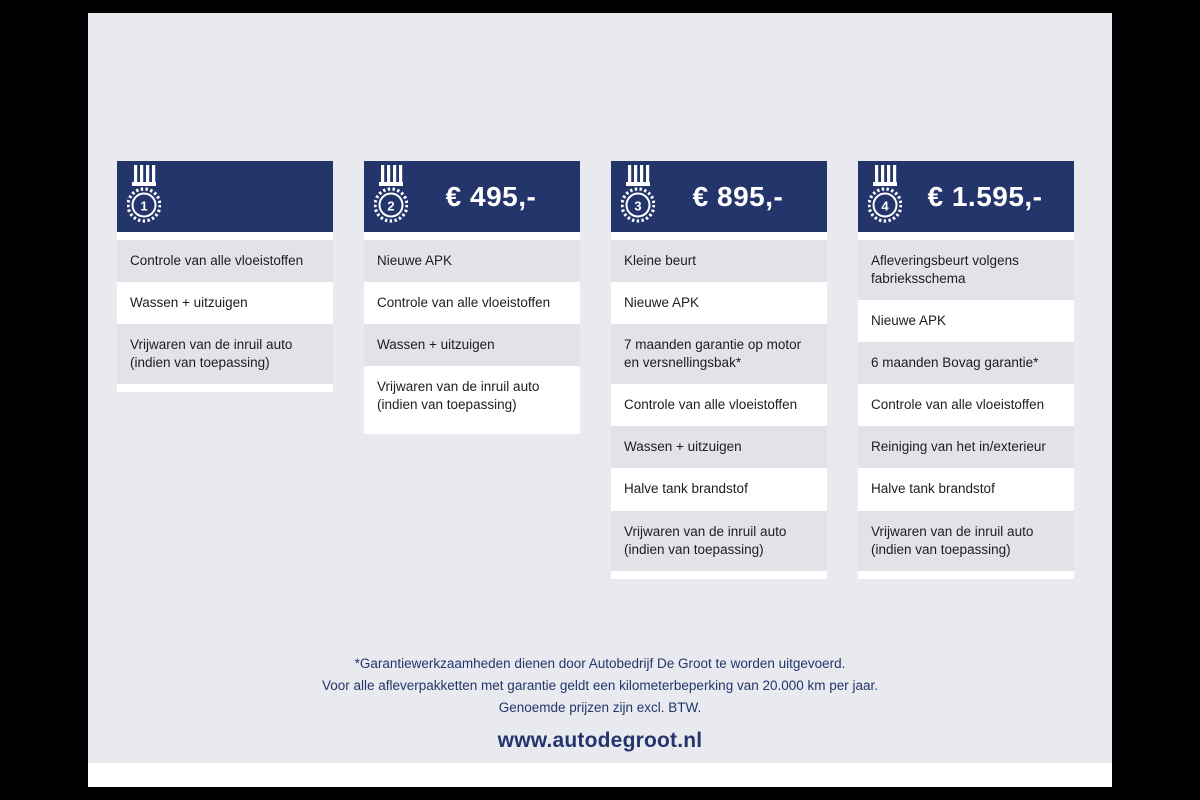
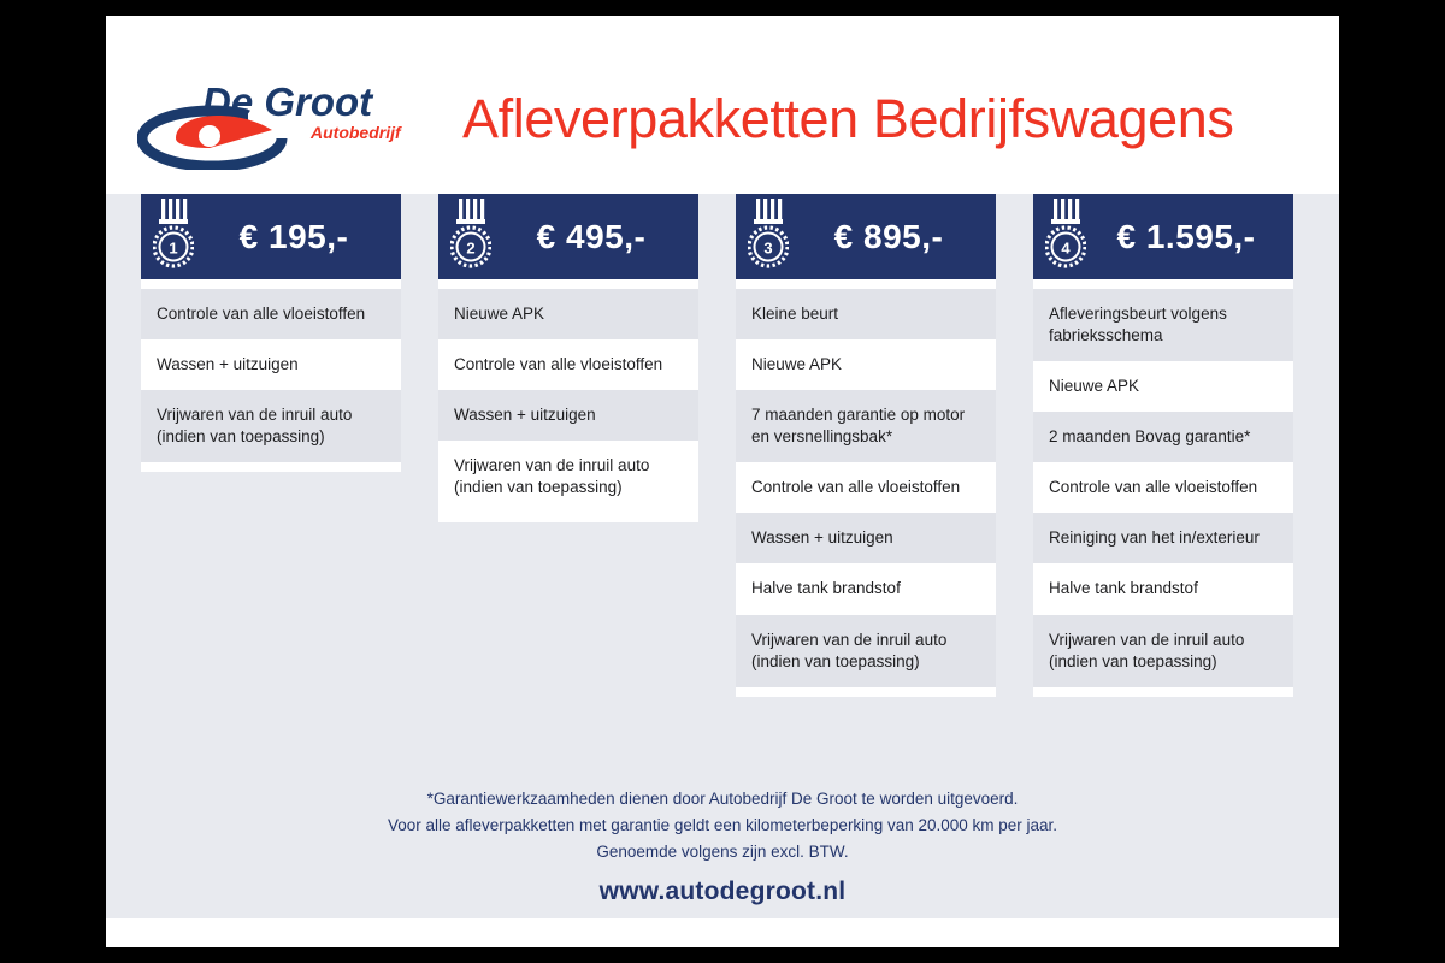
+ De Groot
+ Autobedrijf
+ Afleverpakketten Bedrijfswagens
  1
+ € 195,-
  Controle van alle vloeistoffen
  Wassen + uitzuigen
  Vrijwaren van de inruil auto (indien van toepassing)
  2
  € 495,-
  Nieuwe APK
  Controle van alle vloeistoffen
  Wassen + uitzuigen
  Vrijwaren van de inruil auto (indien van toepassing)
  3
  € 895,-
  Kleine beurt
  Nieuwe APK
  7 maanden garantie op motor en versnellingsbak*
  Controle van alle vloeistoffen
  Wassen + uitzuigen
  Halve tank brandstof
  Vrijwaren van de inruil auto (indien van toepassing)
  4
  € 1.595,-
  Afleveringsbeurt volgens fabrieksschema
  Nieuwe APK
- 6 maanden Bovag garantie*
+ 2 maanden Bovag garantie*
  Controle van alle vloeistoffen
  Reiniging van het in/exterieur
  Halve tank brandstof
  Vrijwaren van de inruil auto (indien van toepassing)
  *Garantiewerkzaamheden dienen door Autobedrijf De Groot te worden uitgevoerd.
  Voor alle afleverpakketten met garantie geldt een kilometerbeperking van 20.000 km per jaar.
- Genoemde prijzen zijn excl. BTW.
+ Genoemde volgens zijn excl. BTW.
  www.autodegroot.nl
